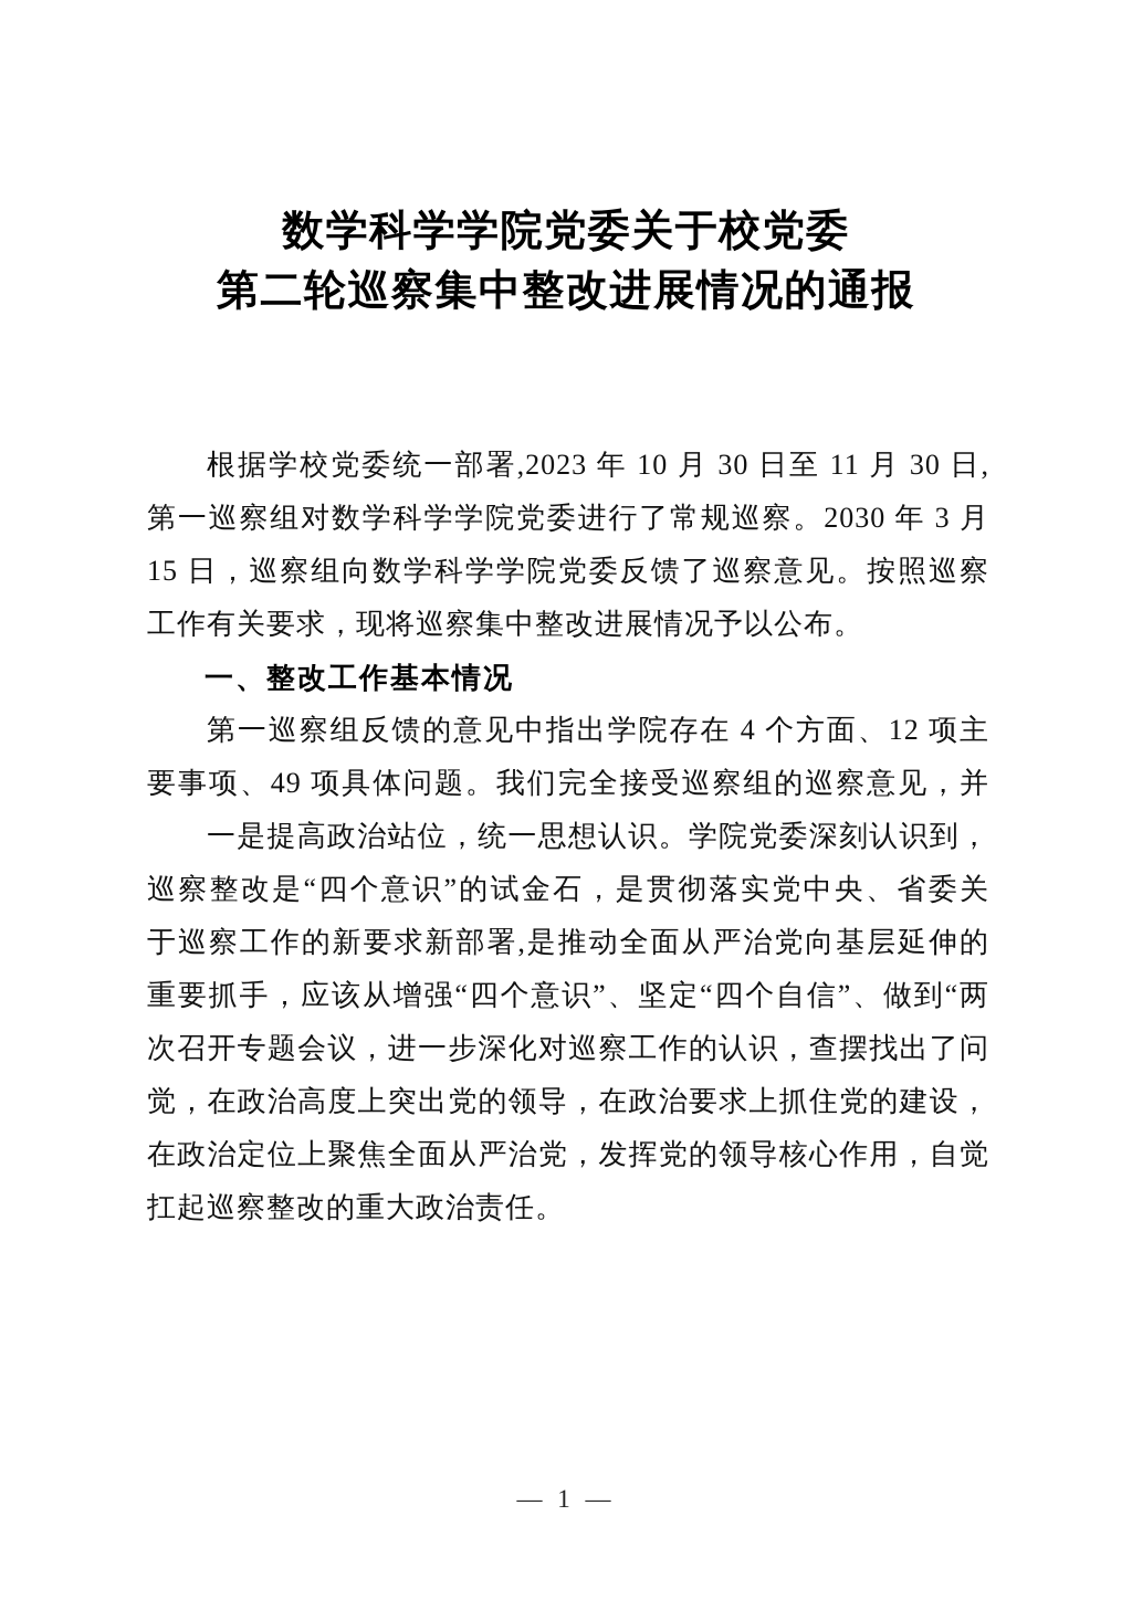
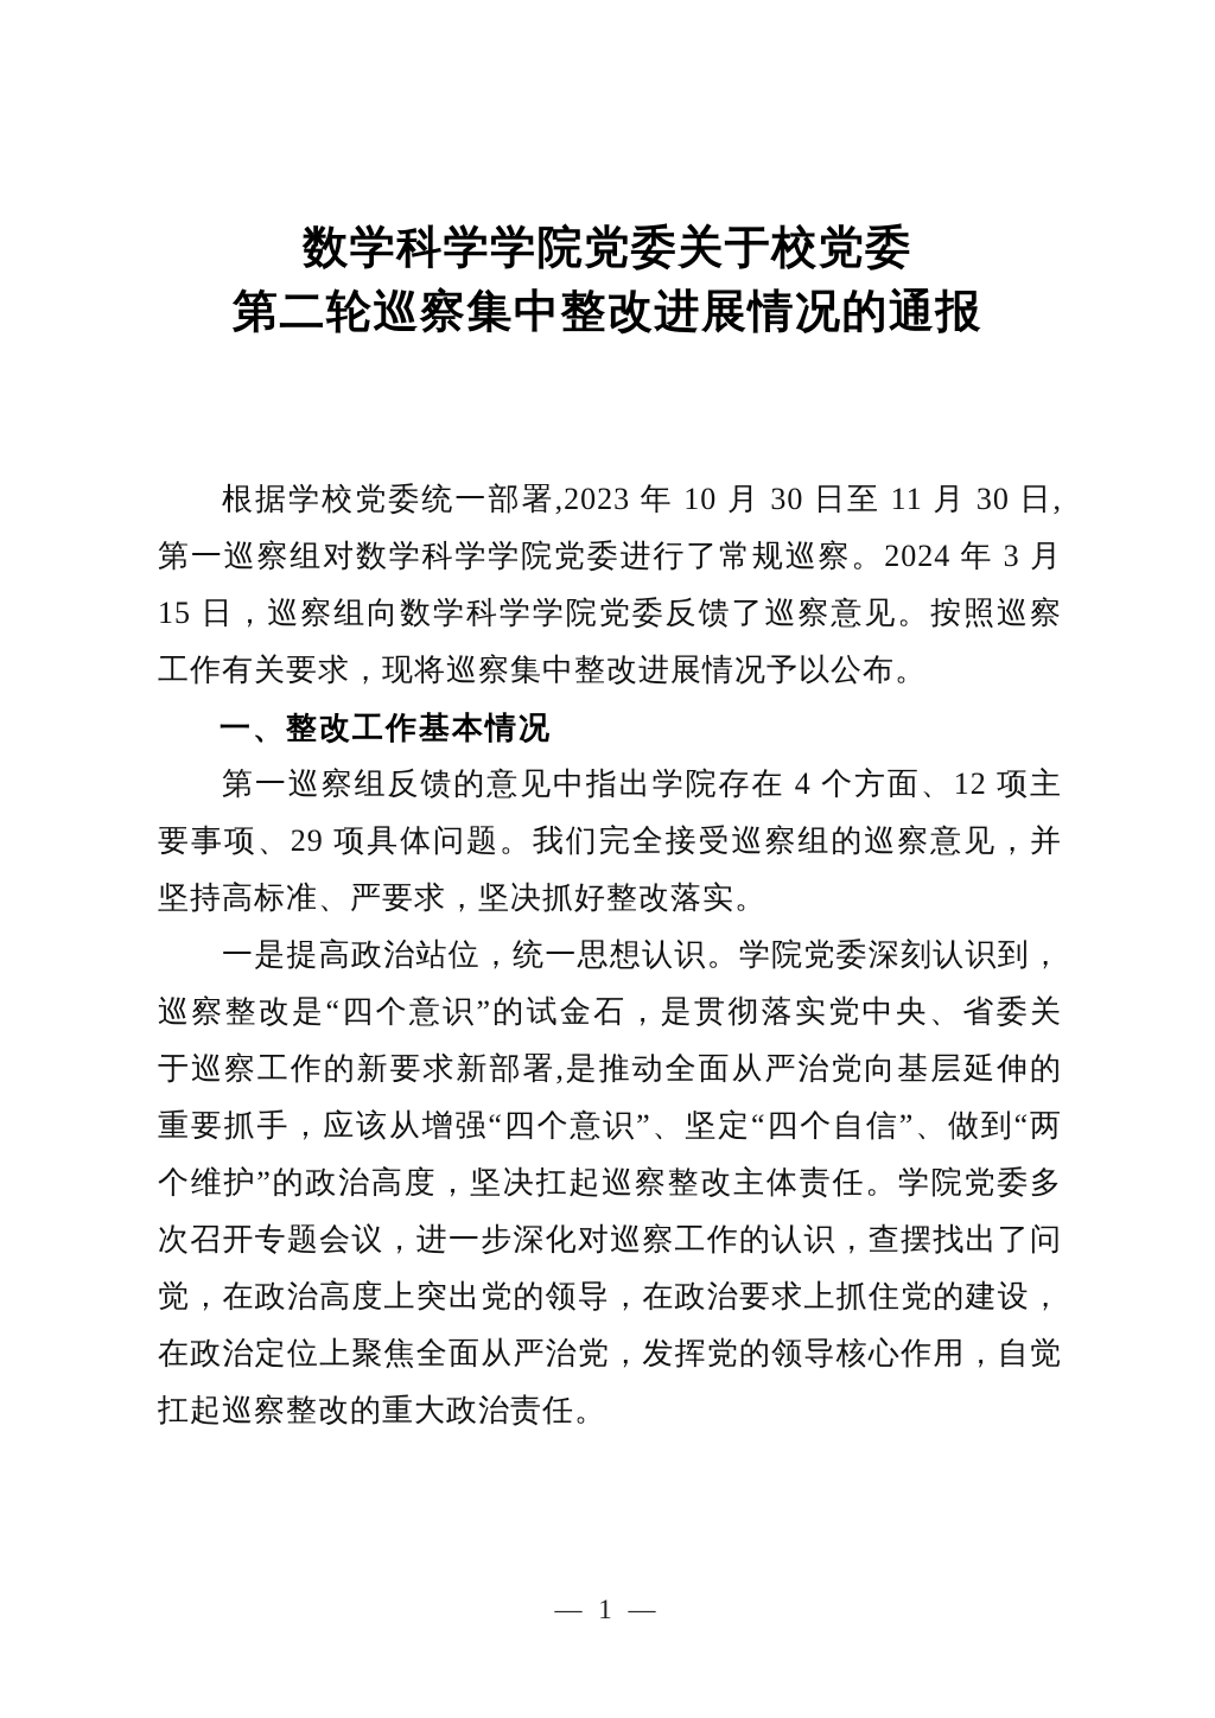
  数学科学学院党委关于校党委
  第二轮巡察集中整改进展情况的通报
  根据学校党委统一部署,2023 年 10 月 30 日至 11 月 30 日,
- 第一巡察组对数学科学学院党委进行了常规巡察。2030 年 3 月
+ 第一巡察组对数学科学学院党委进行了常规巡察。2024 年 3 月
  15 日，巡察组向数学科学学院党委反馈了巡察意见。按照巡察
  工作有关要求，现将巡察集中整改进展情况予以公布。
  一、整改工作基本情况
  第一巡察组反馈的意见中指出学院存在 4 个方面、12 项主
- 要事项、49 项具体问题。我们完全接受巡察组的巡察意见，并
+ 要事项、29 项具体问题。我们完全接受巡察组的巡察意见，并
+ 坚持高标准、严要求，坚决抓好整改落实。
  一是提高政治站位，统一思想认识。学院党委深刻认识到，
  巡察整改是“四个意识”的试金石，是贯彻落实党中央、省委关
  于巡察工作的新要求新部署,是推动全面从严治党向基层延伸的
  重要抓手，应该从增强“四个意识”、坚定“四个自信”、做到“两
+ 个维护”的政治高度，坚决扛起巡察整改主体责任。学院党委多
  次召开专题会议，进一步深化对巡察工作的认识，查摆找出了问
  觉，在政治高度上突出党的领导，在政治要求上抓住党的建设，
  在政治定位上聚焦全面从严治党，发挥党的领导核心作用，自觉
  扛起巡察整改的重大政治责任。
  — 1 —
